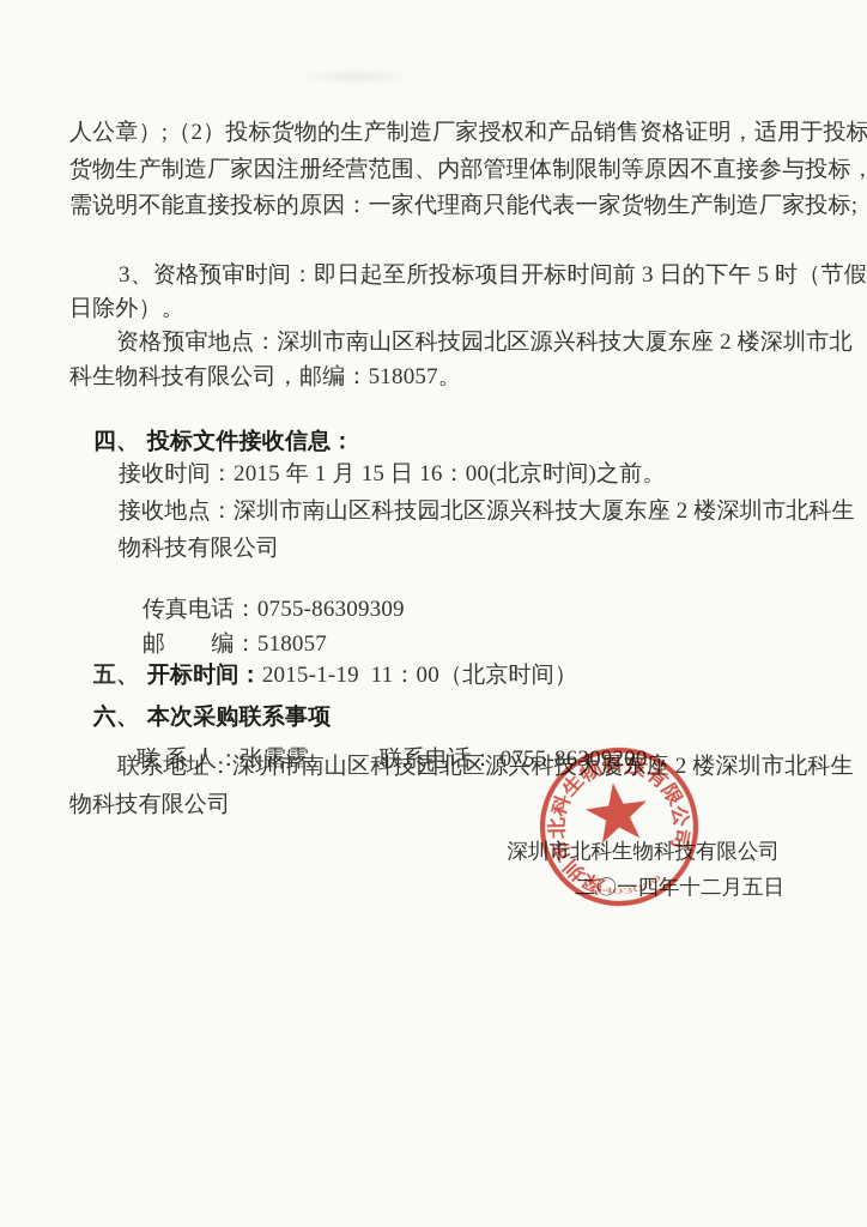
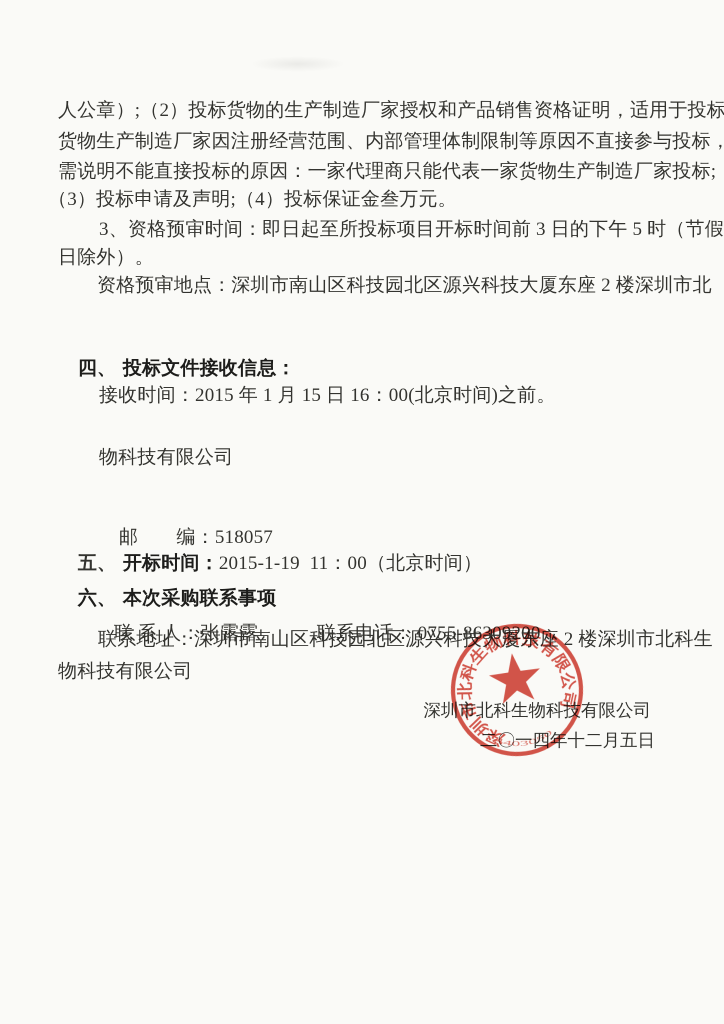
  人公章）;（2）投标货物的生产制造厂家授权和产品销售资格证明，适用于投标
  货物生产制造厂家因注册经营范围、内部管理体制限制等原因不直接参与投标，
  需说明不能直接投标的原因：一家代理商只能代表一家货物生产制造厂家投标;
+ （3）投标申请及声明;（4）投标保证金叁万元。
  3、资格预审时间：即日起至所投标项目开标时间前 3 日的下午 5 时（节假
  日除外）。
  资格预审地点：深圳市南山区科技园北区源兴科技大厦东座 2 楼深圳市北
- 科生物科技有限公司，邮编：518057。
  四、 投标文件接收信息：
  接收时间：2015 年 1 月 15 日 16：00(北京时间)之前。
- 接收地点：深圳市南山区科技园北区源兴科技大厦东座 2 楼深圳市北科生
  物科技有限公司
- 传真电话：0755-86309309
  邮 编：518057
  五、 开标时间：2015-1-19 11：00（北京时间）
  六、 本次采购联系事项
  联 系 人：张露露
  联系电话： 0755-86309200
  联系地址：深圳市南山区科技园北区源兴科技大厦东座 2 楼深圳市北科生
  物科技有限公司
  深圳市北科生物科技有限公司
  二〇一四年十二月五日
